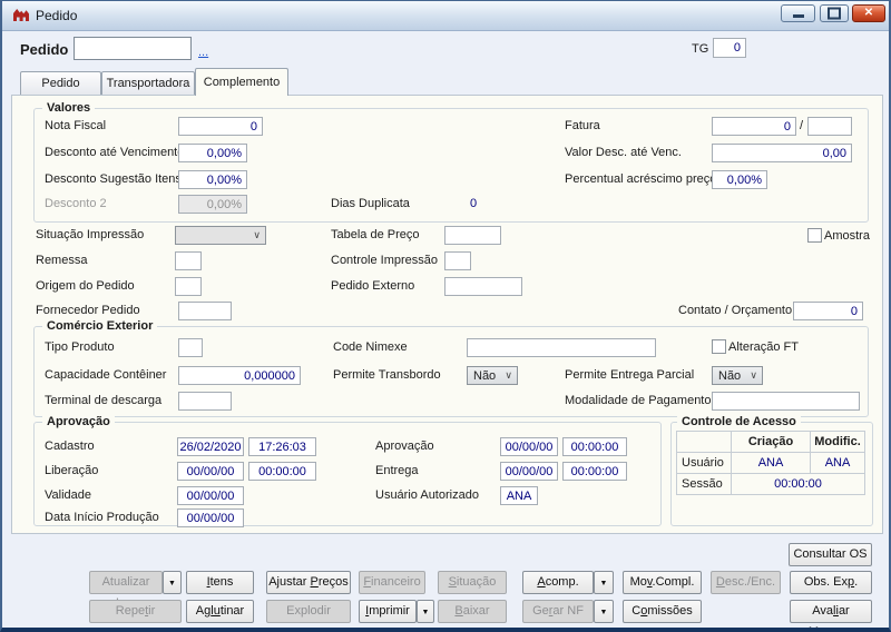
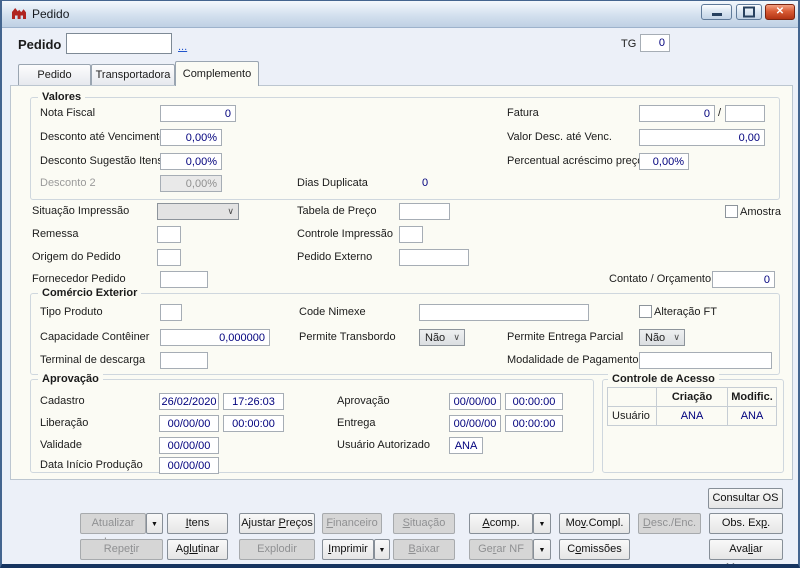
  Pedido
  ✕
  Pedido
  ...
  TG
  0
  Pedido
  Transportadora
  Complemento
  Valores
  Nota Fiscal
  0
  Fatura
  0
  /
  Desconto até Venciment
  0,00%
  Valor Desc. até Venc.
  0,00
  Desconto Sugestão Iten
  0,00%
  Percentual acréscimo preç
  0,00%
  Desconto 2
  0,00%
  Dias Duplicata
  0
  Situação Impressão
  ∨
  Tabela de Preço
  Amostra
  Remessa
  Controle Impressão
  Origem do Pedido
  Pedido Externo
  Fornecedor Pedido
  Contato / Orçamento
  0
  Comércio Exterior
  Tipo Produto
  Code Nimexe
  Alteração FT
  Capacidade Contêiner
  0,000000
  Permite Transbordo
  Não
  ∨
  Permite Entrega Parcial
  Não
  ∨
  Terminal de descarga
  Modalidade de Pagamento
  Aprovação
  Cadastro
  26/02/2020
  17:26:03
  Aprovação
  00/00/00
  00:00:00
  Liberação
  00/00/00
  00:00:00
  Entrega
  00/00/00
  00:00:00
  Validade
  00/00/00
  Usuário Autorizado
  ANA
  Data Início Produção
  00/00/00
  Controle de Acesso
  	Criação	Modific.
  Usuário	ANA	ANA
- Sessão	00:00:00
  Consultar OS
  Atualizar
  Itens
  Ajustar Preços
  Financeiro
  Situação
  Acomp.
  Mov.Compl.
  Desc./Enc.
  Obs. Exp.
  Repetir
  Aglutinar
  Explodir
  Imprimir
  Baixar
  Gerar NF
  Comissões
